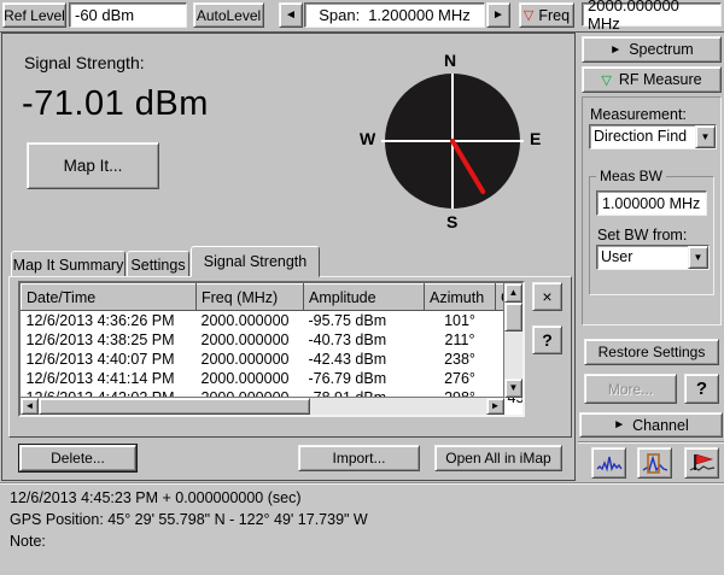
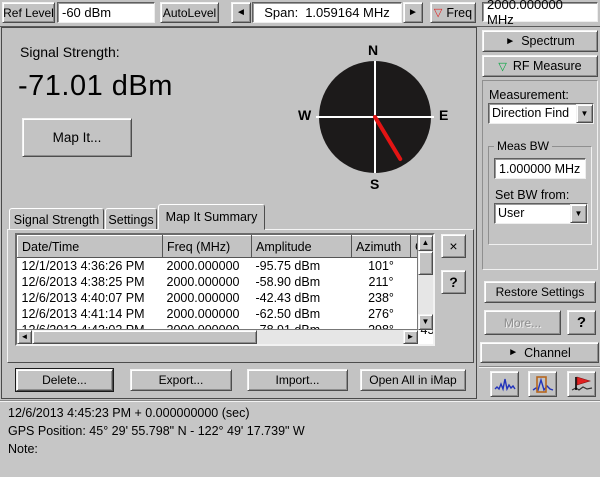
  Ref Level
  -60 dBm
  AutoLevel
  ◄
  Span:
- 1.200000 MHz
+ 1.059164 MHz
  ►
  ▽
  Freq
  2000.000000 MHz
  Signal Strength:
  -71.01 dBm
  Map It...
  N
  S
  W
  E
- Map It Summary
+ Signal Strength
  Settings
- Signal Strength
+ Map It Summary
  Date/Time	Freq (MHz)	Amplitude	Azimuth
- 12/6/2013 4:36:26 PM	2000.000000	-95.75 dBm	101°
+ 12/1/2013 4:36:26 PM	2000.000000	-95.75 dBm	101°
- 12/6/2013 4:38:25 PM	2000.000000	-40.73 dBm	211°
+ 12/6/2013 4:38:25 PM	2000.000000	-58.90 dBm	211°
  12/6/2013 4:40:07 PM	2000.000000	-42.43 dBm	238°
- 12/6/2013 4:41:14 PM	2000.000000	-76.79 dBm	276°
+ 12/6/2013 4:41:14 PM	2000.000000	-62.50 dBm	276°
  ▲
  ▼
  ◄
  ►
  ×
  ?
  Delete...
+ Export...
  Import...
  Open All in iMap
  ►
  Spectrum
  ▽
  RF Measure
  Measurement:
  Direction Find
  ▼
  Meas BW
  1.000000 MHz
  Set BW from:
  User
  ▼
  Restore Settings
  More...
  ?
  ►
  Channel
  12/6/2013 4:45:23 PM + 0.000000000 (sec)
  GPS Position: 45° 29' 55.798" N - 122° 49' 17.739" W
  Note:
